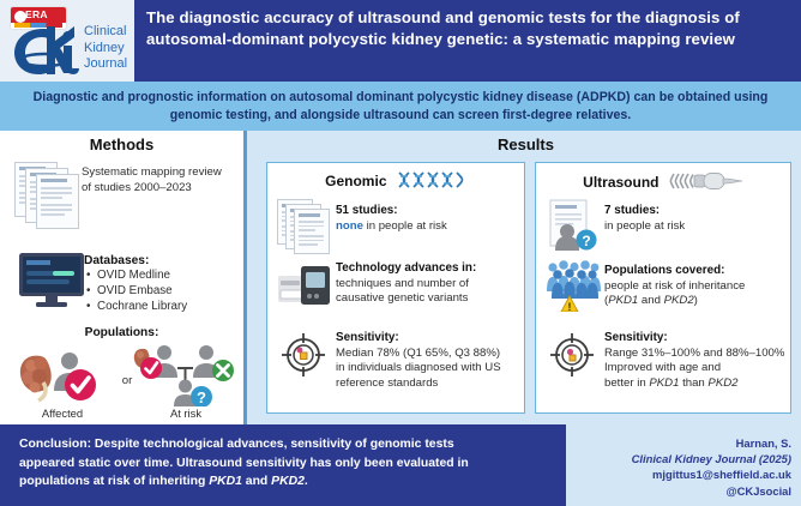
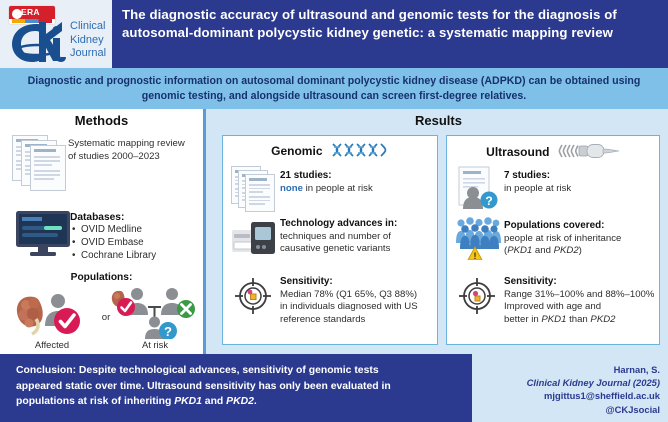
  ERA
  Clinical
  Kidney
  Journal
  The diagnostic accuracy of ultrasound and genomic tests for the diagnosis of autosomal-dominant polycystic kidney genetic: a systematic mapping review
  Diagnostic and prognostic information on autosomal dominant polycystic kidney disease (ADPKD) can be obtained using genomic testing, and alongside ultrasound can screen first-degree relatives.
  Methods
  Systematic mapping review
  of studies 2000–2023
  Databases:
  OVID Medline
  OVID Embase
  Cochrane Library
  Populations:
  Affected
  or
  ?
  At risk
  Results
  Genomic
- 51 studies:
+ 21 studies:
  none in people at risk
  Technology advances in:
  techniques and number of
  causative genetic variants
  Sensitivity:
  Median 78% (Q1 65%, Q3 88%)
  in individuals diagnosed with US
  reference standards
  Ultrasound
  ?
  7 studies:
  in people at risk
  !
  Populations covered:
  people at risk of inheritance
  (PKD1 and PKD2)
  Sensitivity:
  Range 31%–100% and 88%–100%
  Improved with age and
  better in PKD1 than PKD2
  Conclusion: Despite technological advances, sensitivity of genomic tests
  appeared static over time. Ultrasound sensitivity has only been evaluated in
  populations at risk of inheriting PKD1 and PKD2.
  Harnan, S.
  Clinical Kidney Journal (2025)
  mjgittus1@sheffield.ac.uk
  @CKJsocial
